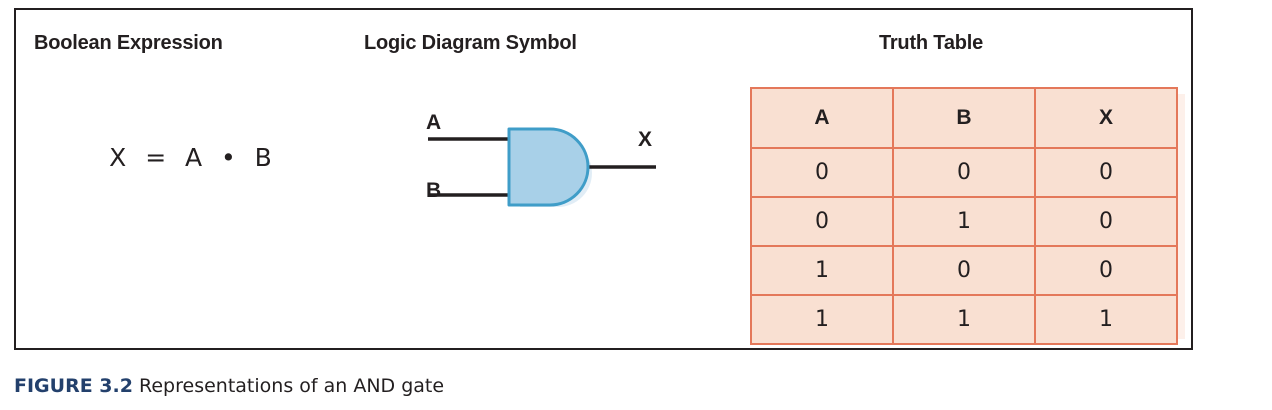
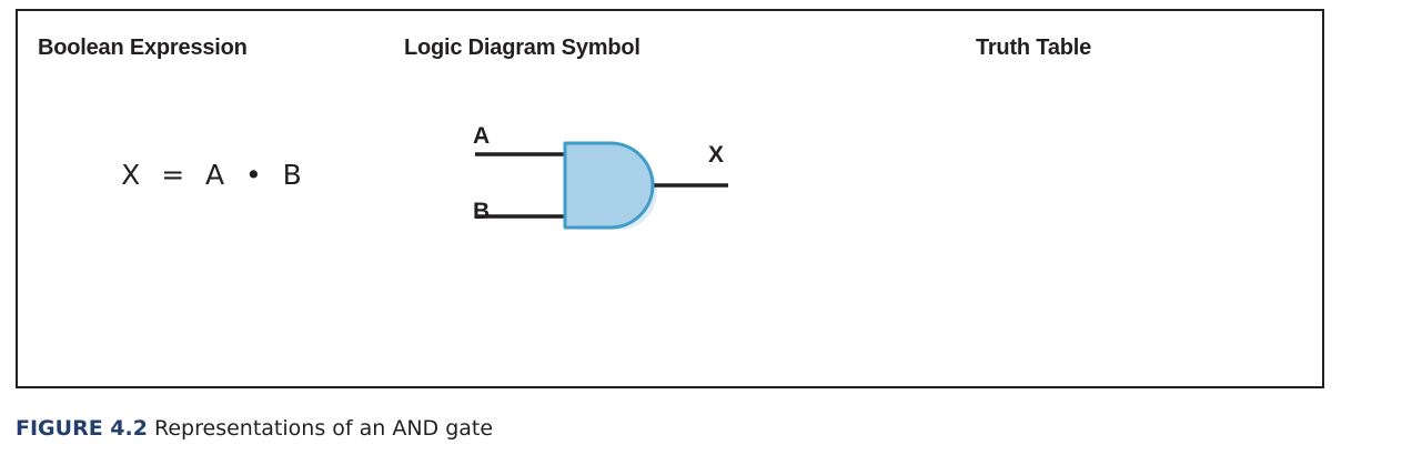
  Boolean Expression
  Logic Diagram Symbol
  Truth Table
  X = A • B
  A
  B
  X
- A	B	X
- 0	0	0
- 0	1	0
- 1	0	0
- 1	1	1
- FIGURE 3.2 Representations of an AND gate
+ FIGURE 4.2 Representations of an AND gate
